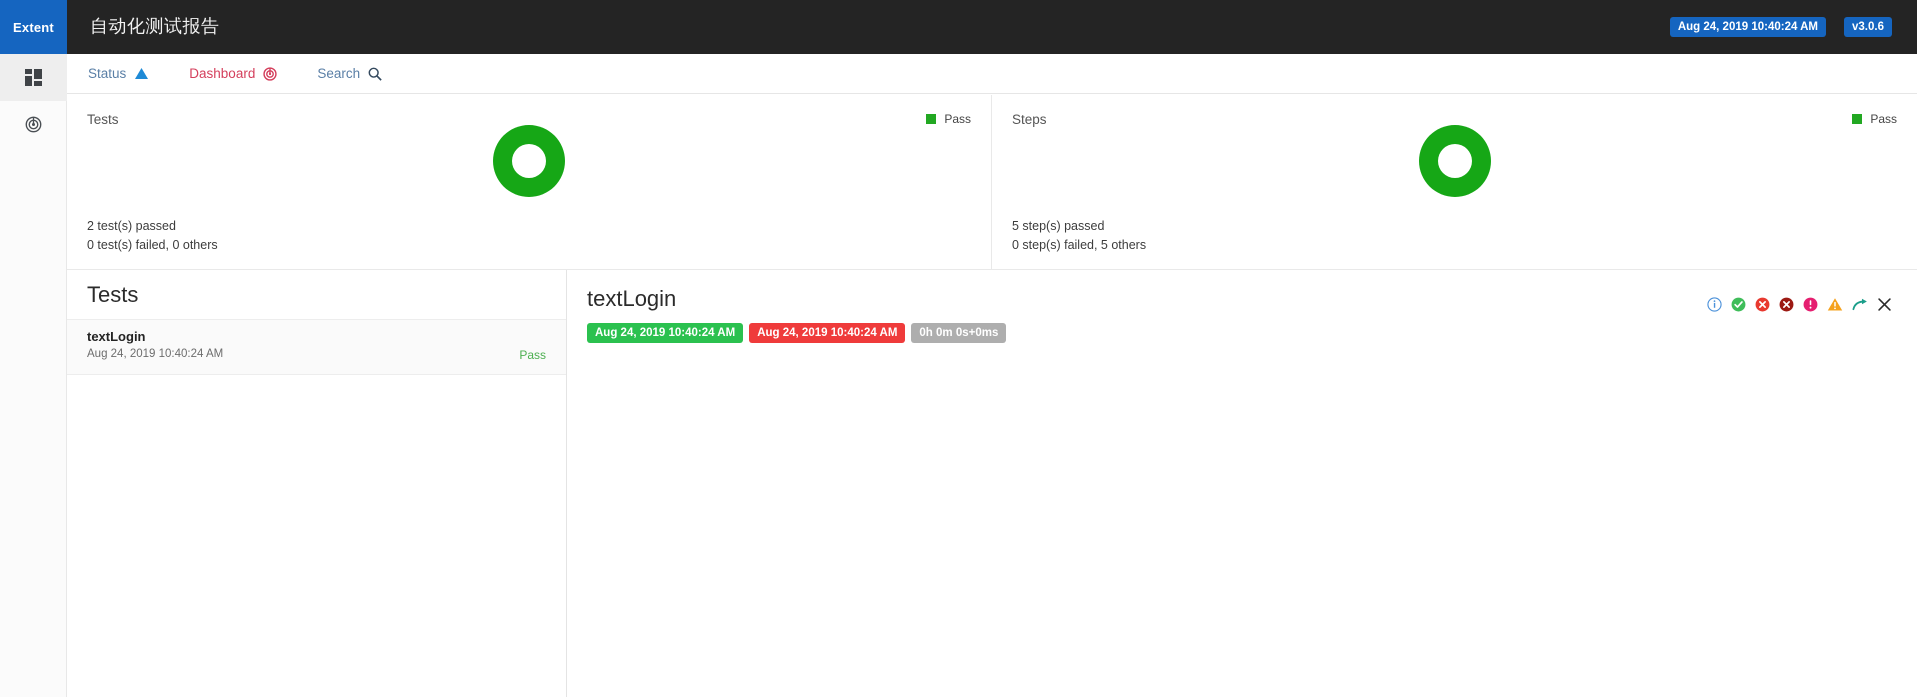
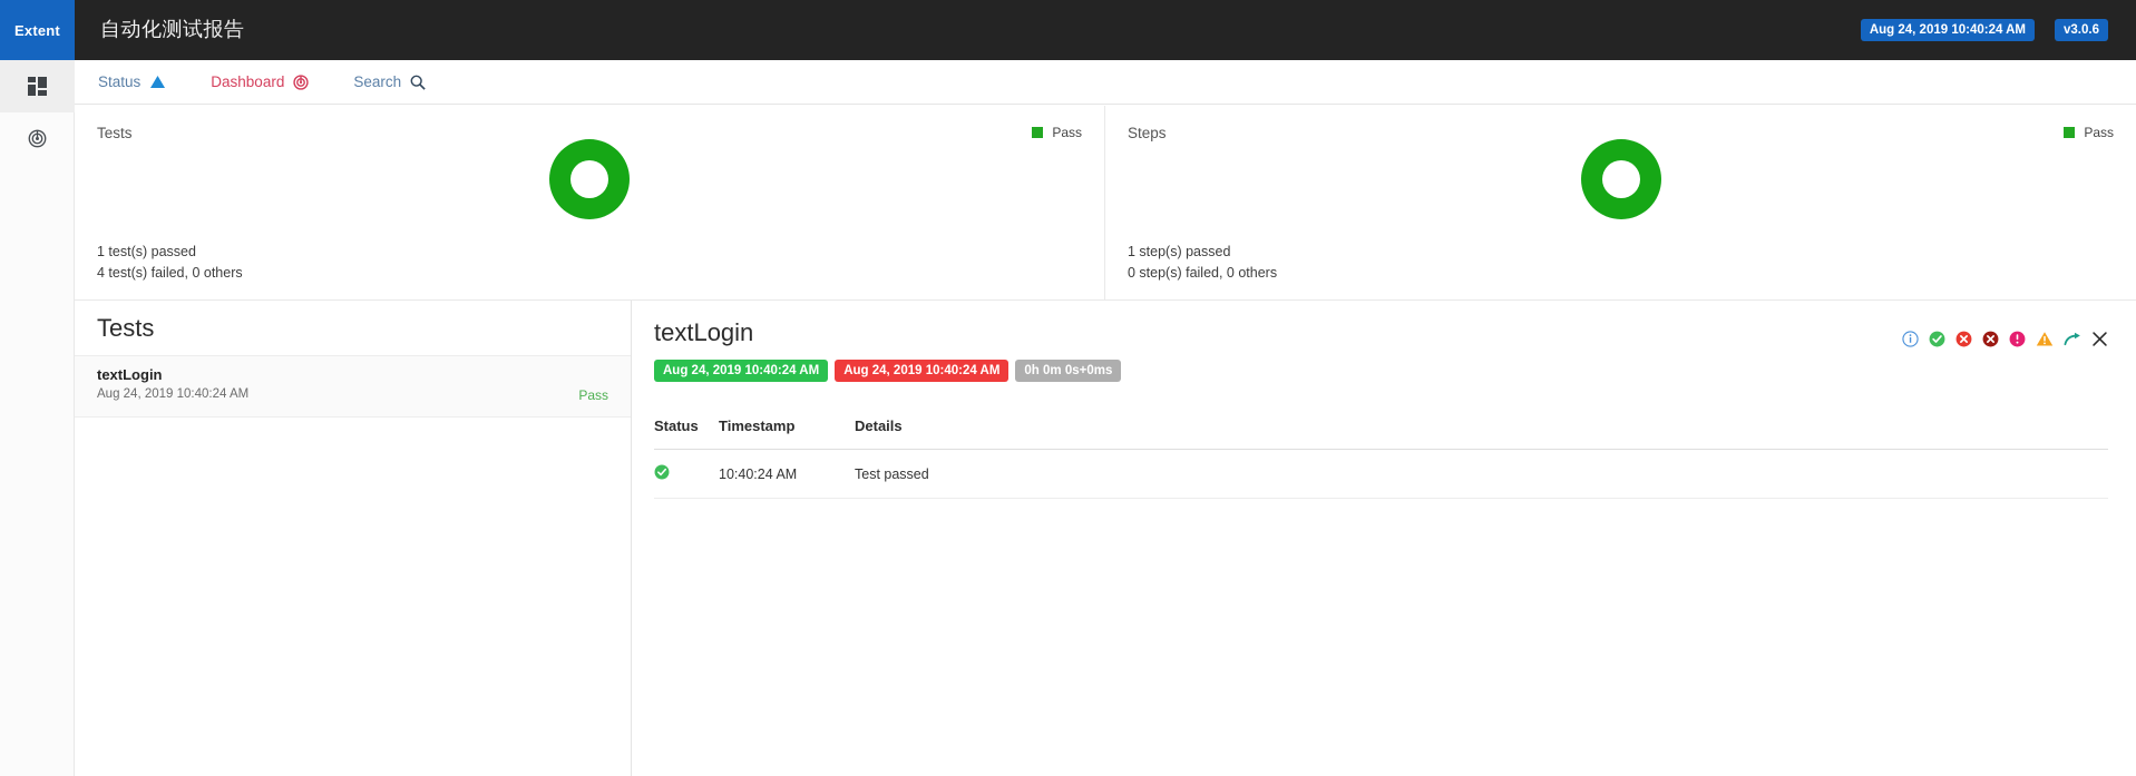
  Extent
  自动化测试报告
  Aug 24, 2019 10:40:24 AM
  v3.0.6
  Status
  Dashboard
  Search
  Tests
  Pass
- 2 test(s) passed
+ 1 test(s) passed
- 0 test(s) failed, 0 others
+ 4 test(s) failed, 0 others
  Steps
  Pass
- 5 step(s) passed
+ 1 step(s) passed
- 0 step(s) failed, 5 others
+ 0 step(s) failed, 0 others
  Tests
  textLogin
  Aug 24, 2019 10:40:24 AM
  Pass
  textLogin
  Aug 24, 2019 10:40:24 AM
  Aug 24, 2019 10:40:24 AM
  0h 0m 0s+0ms
+ Status	Timestamp	Details
+ 	10:40:24 AM	Test passed
